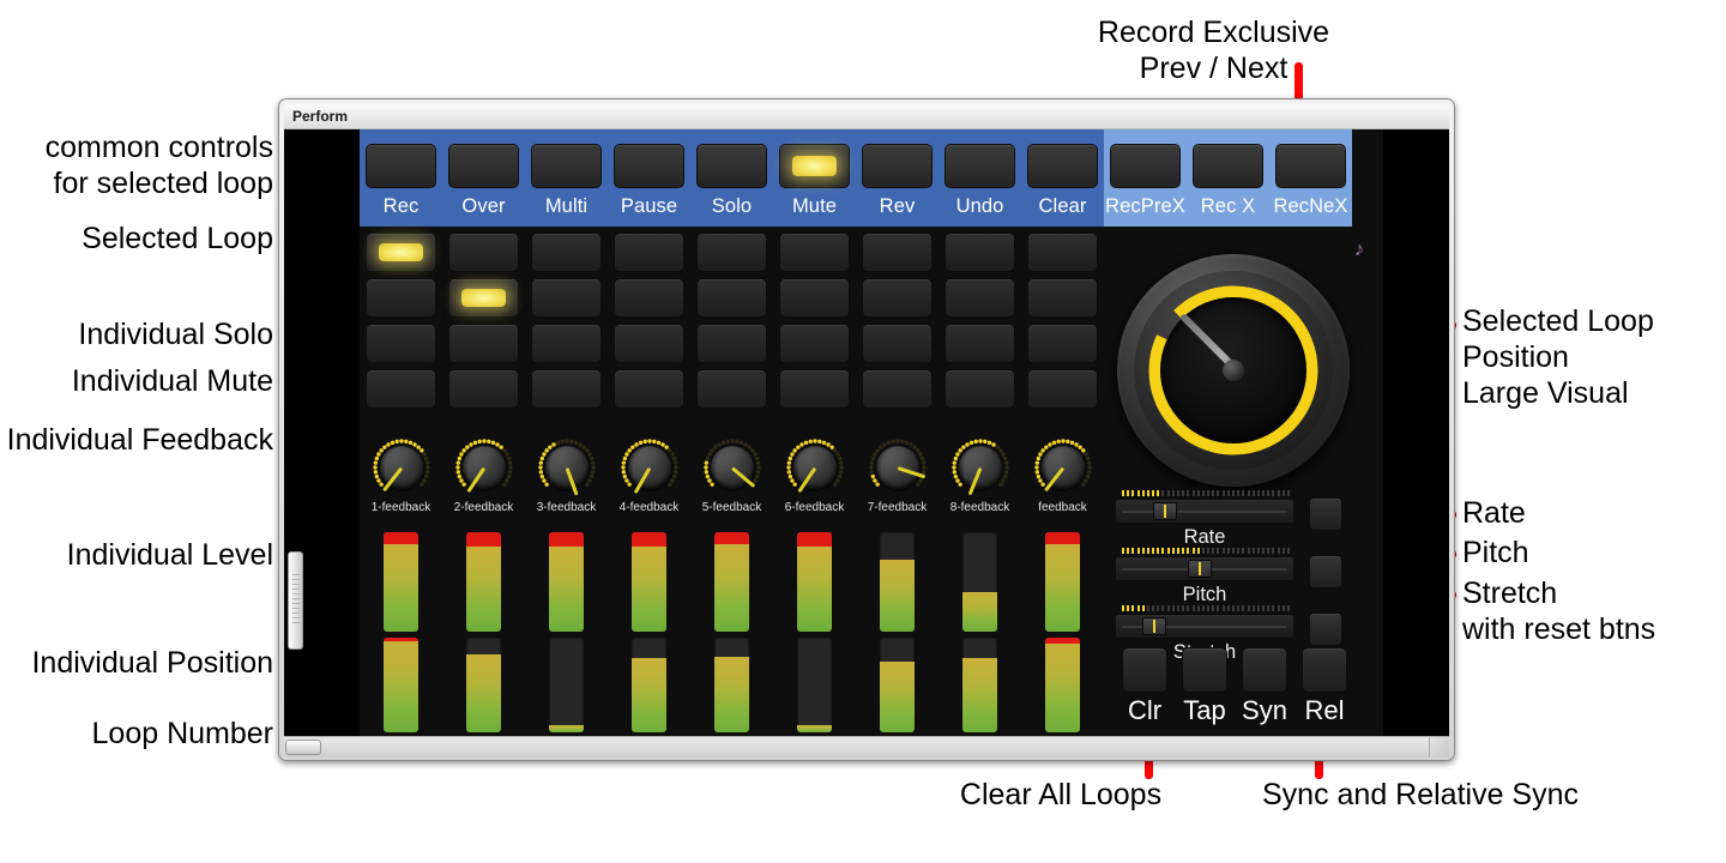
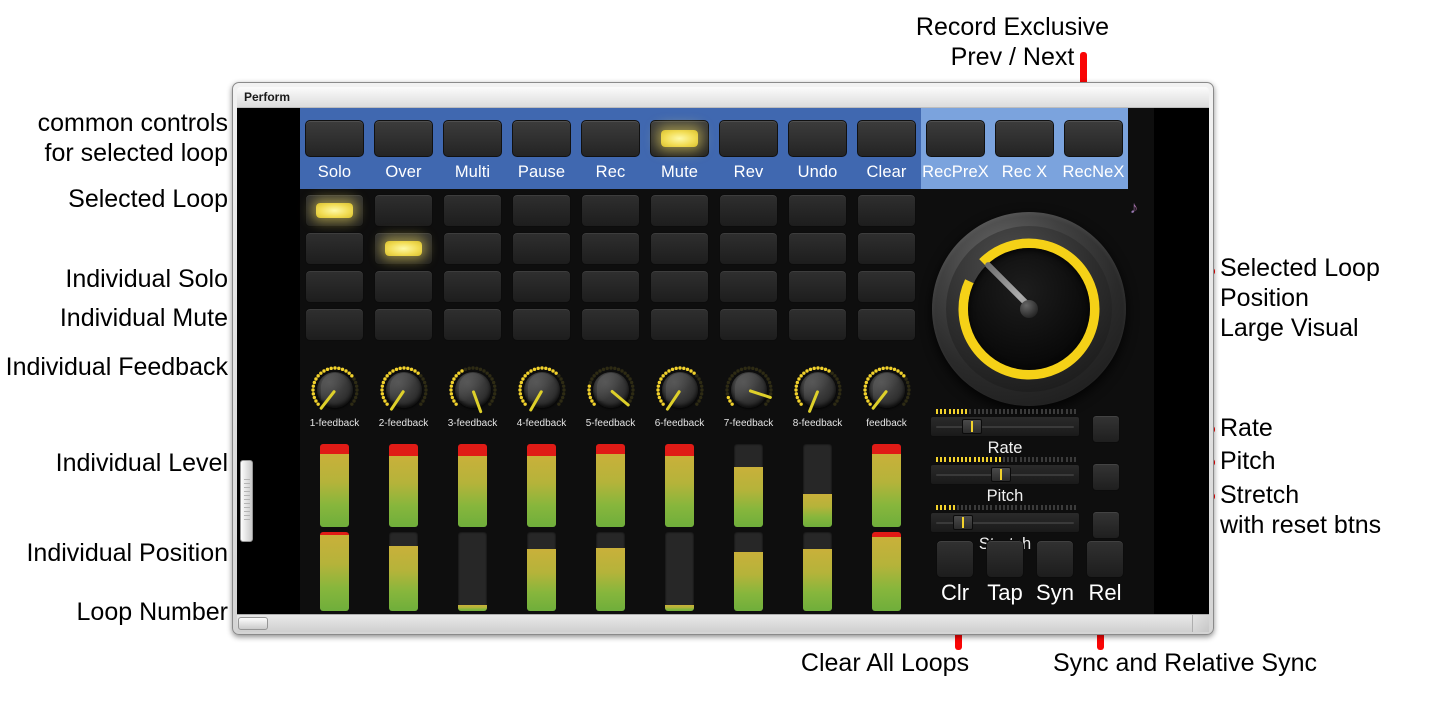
  common controls
  for selected loop
  Selected Loop
  Individual Solo
  Individual Mute
  Individual Feedback
  Individual Level
  Individual Position
  Loop Number
  Record Exclusive
  Prev / Next
  Selected Loop
  Position
  Large Visual
  Rate
  Pitch
  Stretch
  with reset btns
  Clear All Loops
  Sync and Relative Sync
  Perform
- Rec
+ Solo
  Over
  Multi
  Pause
- Solo
+ Rec
  Mute
  Rev
  Undo
  Clear
  RecPreX
  Rec X
  RecNeX
  1-feedback
  2-feedback
  3-feedback
  4-feedback
  5-feedback
  6-feedback
  7-feedback
  8-feedback
  feedback
  ♪
  Rate
  Pitch
  Clr
  Tap
  Syn
  Rel
